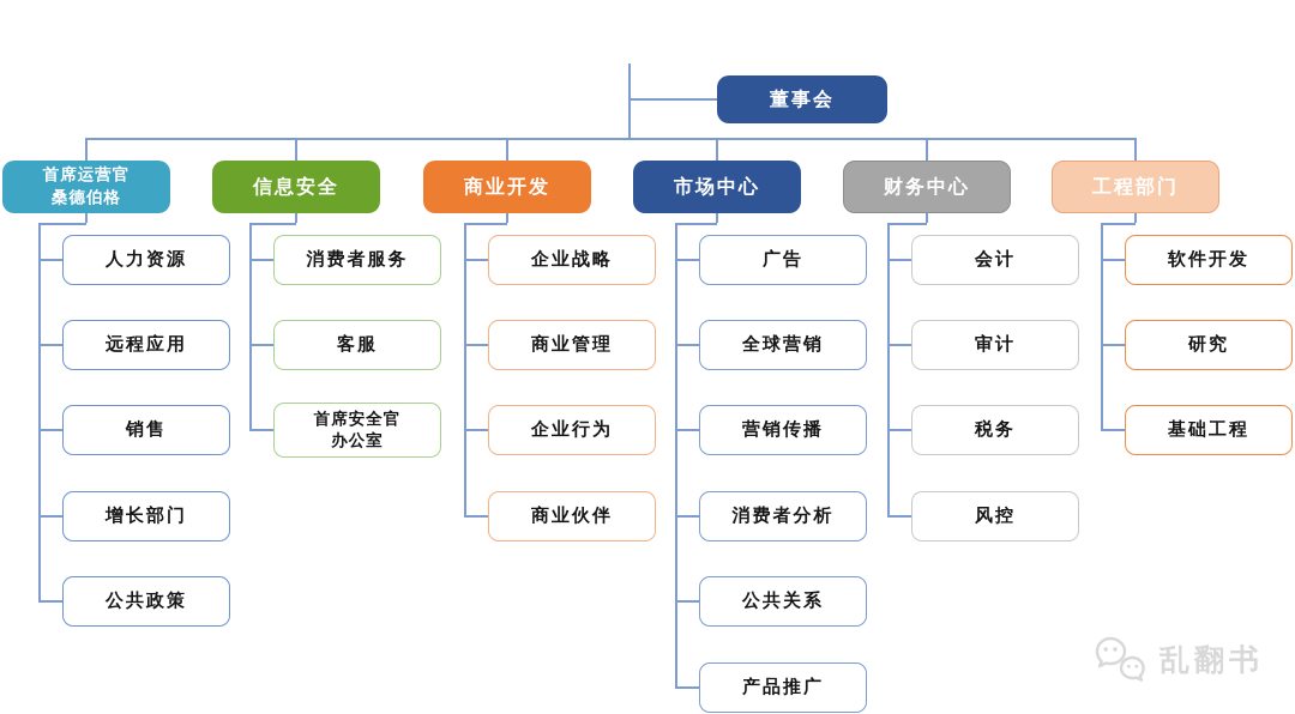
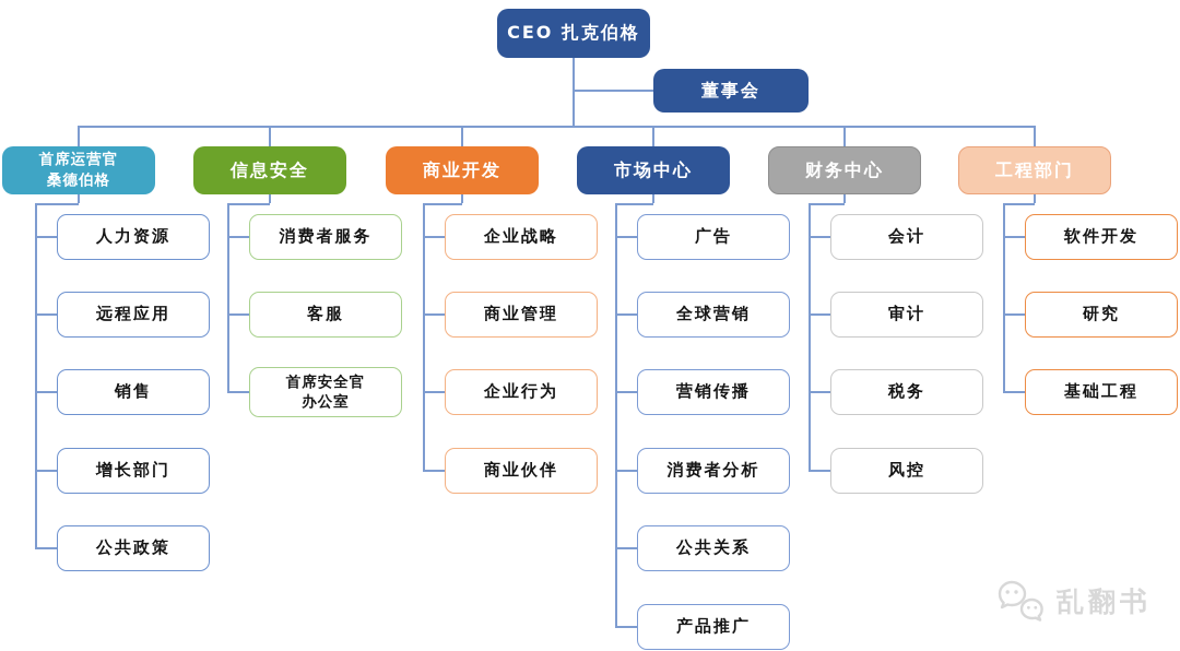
+ CEO 扎克伯格
  董事会
  首席运营官
  桑德伯格
  人力资源
  远程应用
  销售
  增长部门
  公共政策
  信息安全
  消费者服务
  客服
  首席安全官
  办公室
  商业开发
  企业战略
  商业管理
  企业行为
  商业伙伴
  市场中心
  广告
  全球营销
  营销传播
  消费者分析
  公共关系
  产品推广
  财务中心
  会计
  审计
  税务
  风控
  工程部门
  软件开发
  研究
  基础工程
  乱翻书
